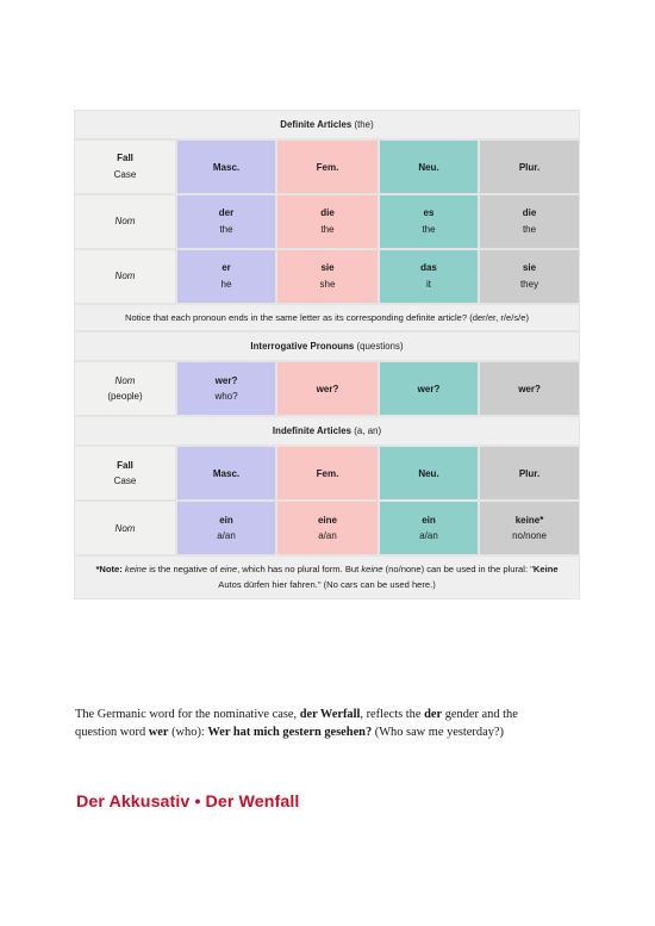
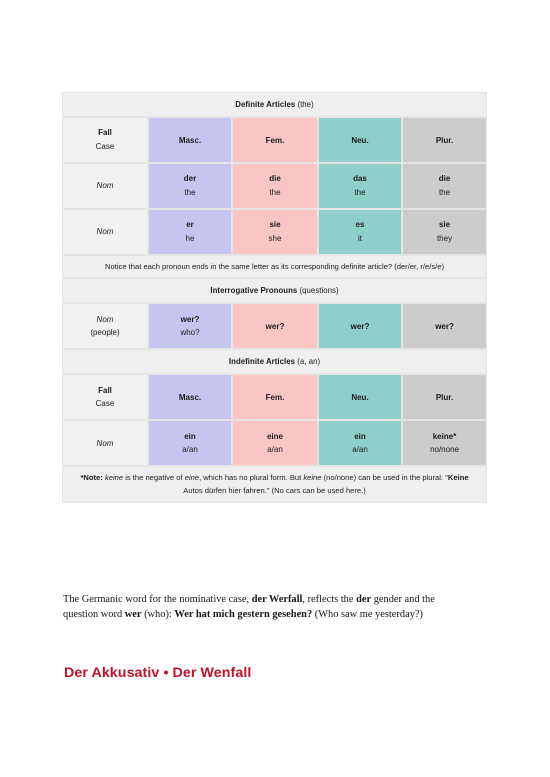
  Definite Articles (the)
  Fall Case	Masc.	Fem.	Neu.	Plur.
- Nom	der the	die the	es the	die the
+ Nom	der the	die the	das the	die the
- Nom	er he	sie she	das it	sie they
+ Nom	er he	sie she	es it	sie they
  Notice that each pronoun ends in the same letter as its corresponding definite article? (der/er, r/e/s/e)
  Interrogative Pronouns (questions)
  Nom (people)	wer? who?	wer?	wer?	wer?
  Indefinite Articles (a, an)
  Fall Case	Masc.	Fem.	Neu.	Plur.
  Nom	ein a/an	eine a/an	ein a/an	keine* no/none
  *Note: keine is the negative of eine, which has no plural form. But keine (no/none) can be used in the plural: "Keine Autos dürfen hier fahren." (No cars can be used here.)
  The Germanic word for the nominative case, der Werfall, reflects the der gender and the question word wer (who): Wer hat mich gestern gesehen? (Who saw me yesterday?)
  Der Akkusativ • Der Wenfall
